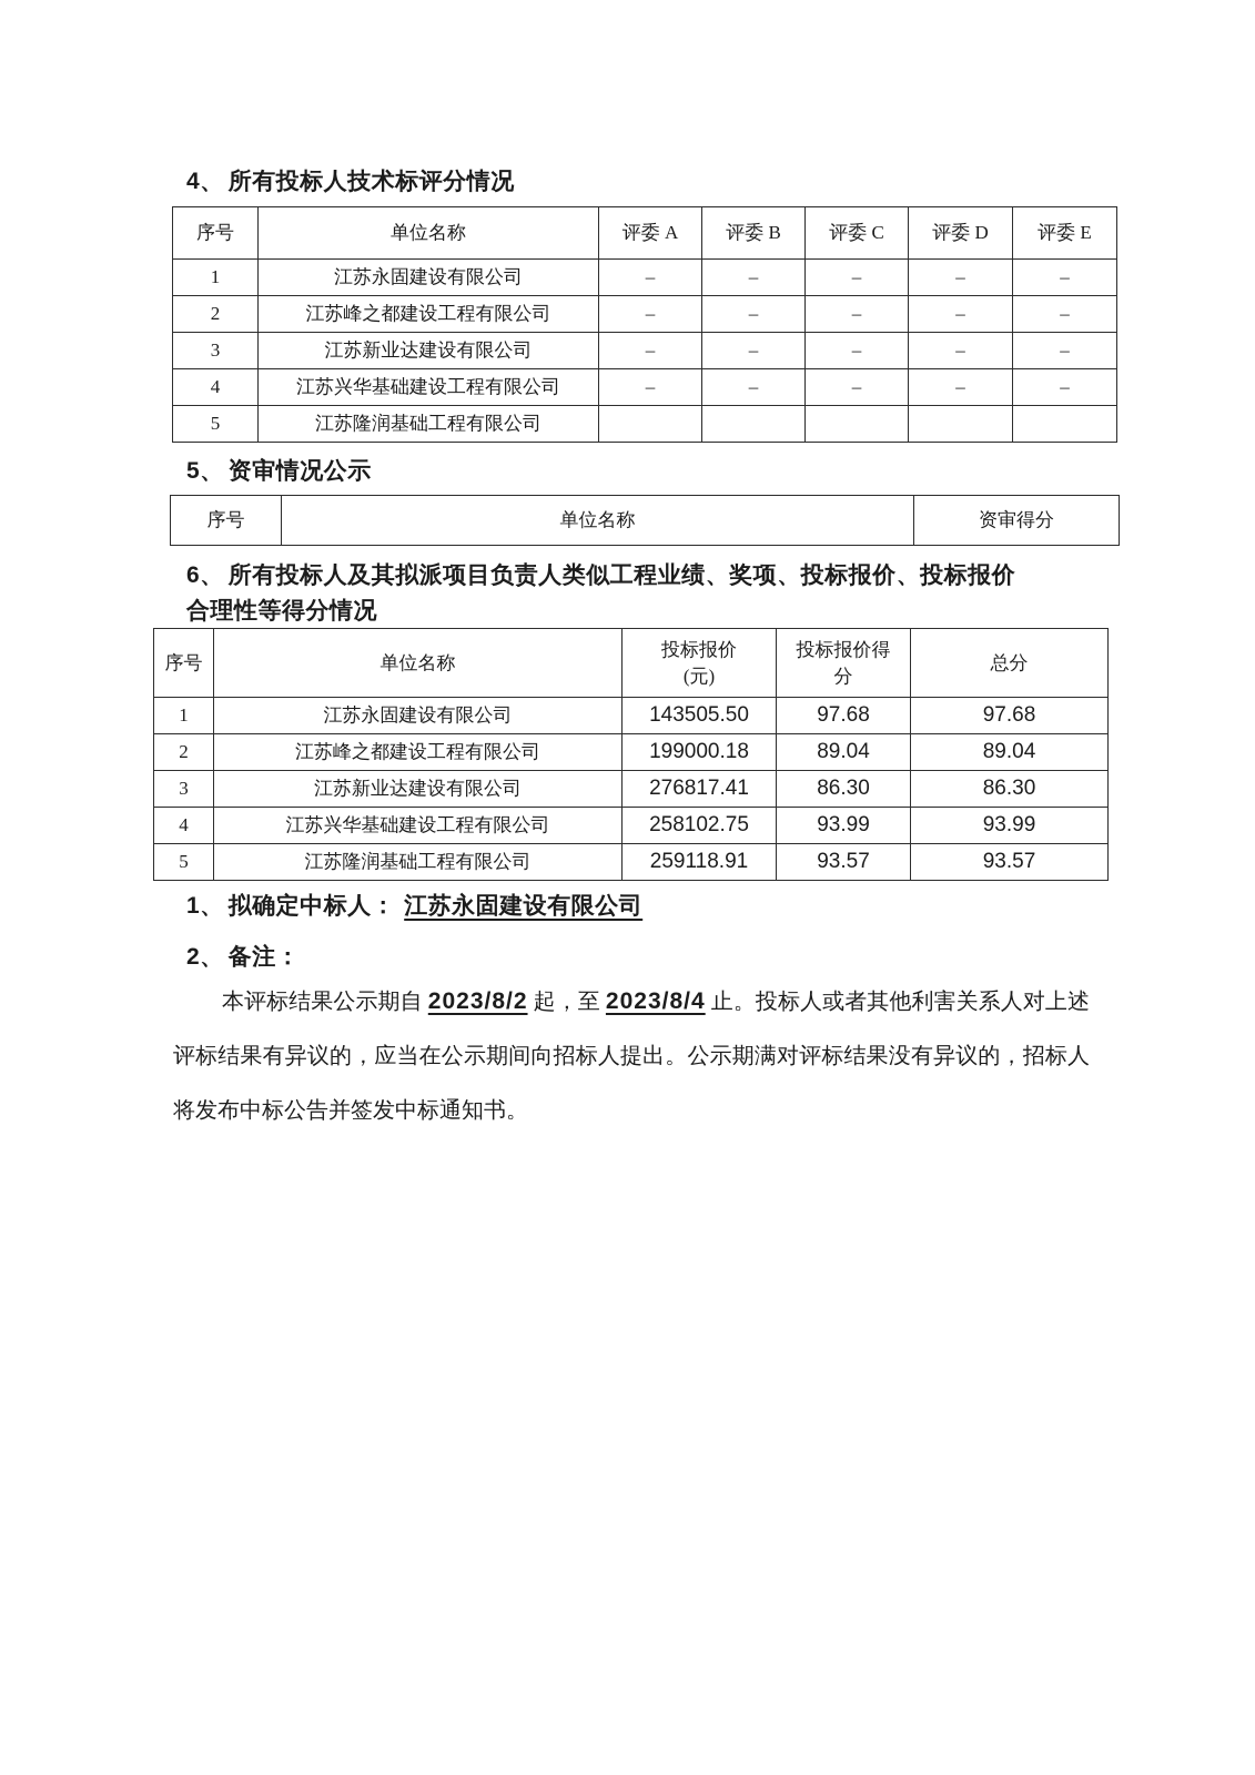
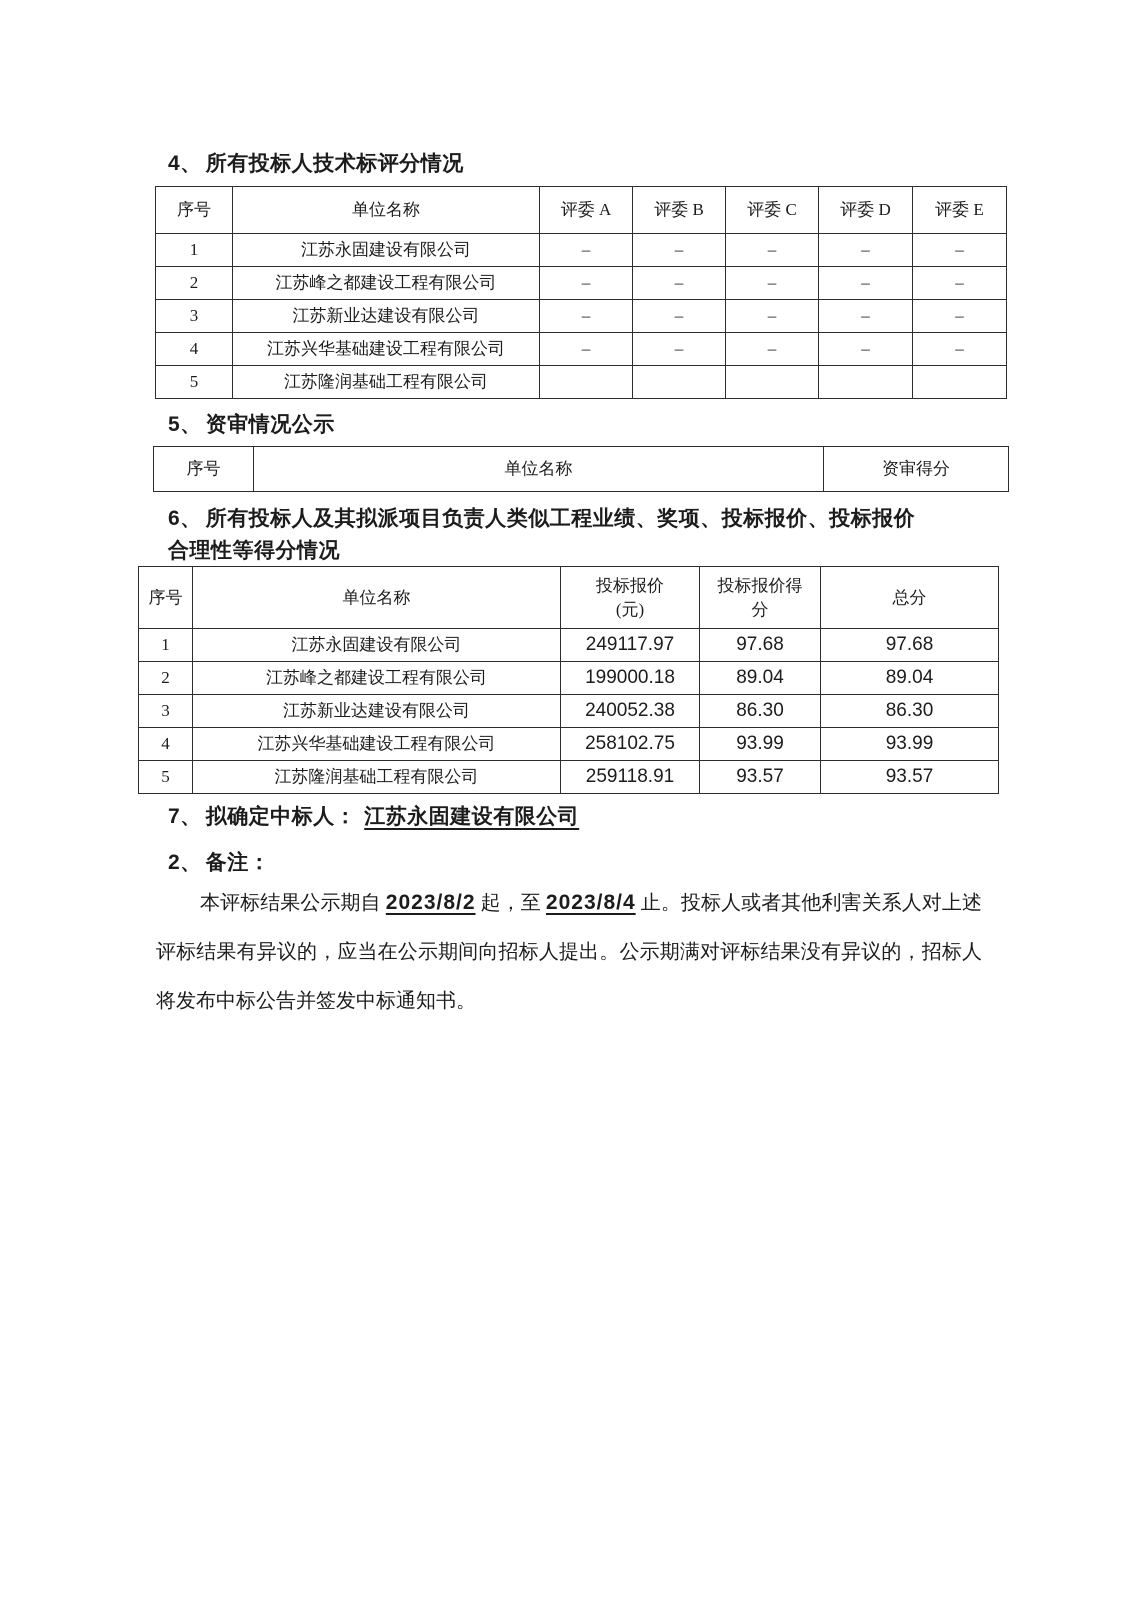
  4、 所有投标人技术标评分情况
  序号	单位名称	评委 A	评委 B	评委 C	评委 D	评委 E
  1	江苏永固建设有限公司	–	–	–	–	–
  2	江苏峰之都建设工程有限公司	–	–	–	–	–
  3	江苏新业达建设有限公司	–	–	–	–	–
  4	江苏兴华基础建设工程有限公司	–	–	–	–	–
  5	江苏隆润基础工程有限公司
  5、 资审情况公示
  序号	单位名称	资审得分
  6、 所有投标人及其拟派项目负责人类似工程业绩、奖项、投标报价、投标报价
  合理性等得分情况
  序号	单位名称	投标报价(元)	投标报价得分	总分
- 1	江苏永固建设有限公司	143505.50	97.68	97.68
+ 1	江苏永固建设有限公司	249117.97	97.68	97.68
  2	江苏峰之都建设工程有限公司	199000.18	89.04	89.04
- 3	江苏新业达建设有限公司	276817.41	86.30	86.30
+ 3	江苏新业达建设有限公司	240052.38	86.30	86.30
  4	江苏兴华基础建设工程有限公司	258102.75	93.99	93.99
  5	江苏隆润基础工程有限公司	259118.91	93.57	93.57
- 1、 拟确定中标人： 江苏永固建设有限公司
+ 7、 拟确定中标人： 江苏永固建设有限公司
  2、 备注：
  本评标结果公示期自 2023/8/2 起，至 2023/8/4 止。投标人或者其他利害关系人对上述评标结果有异议的，应当在公示期间向招标人提出。公示期满对评标结果没有异议的，招标人将发布中标公告并签发中标通知书。
